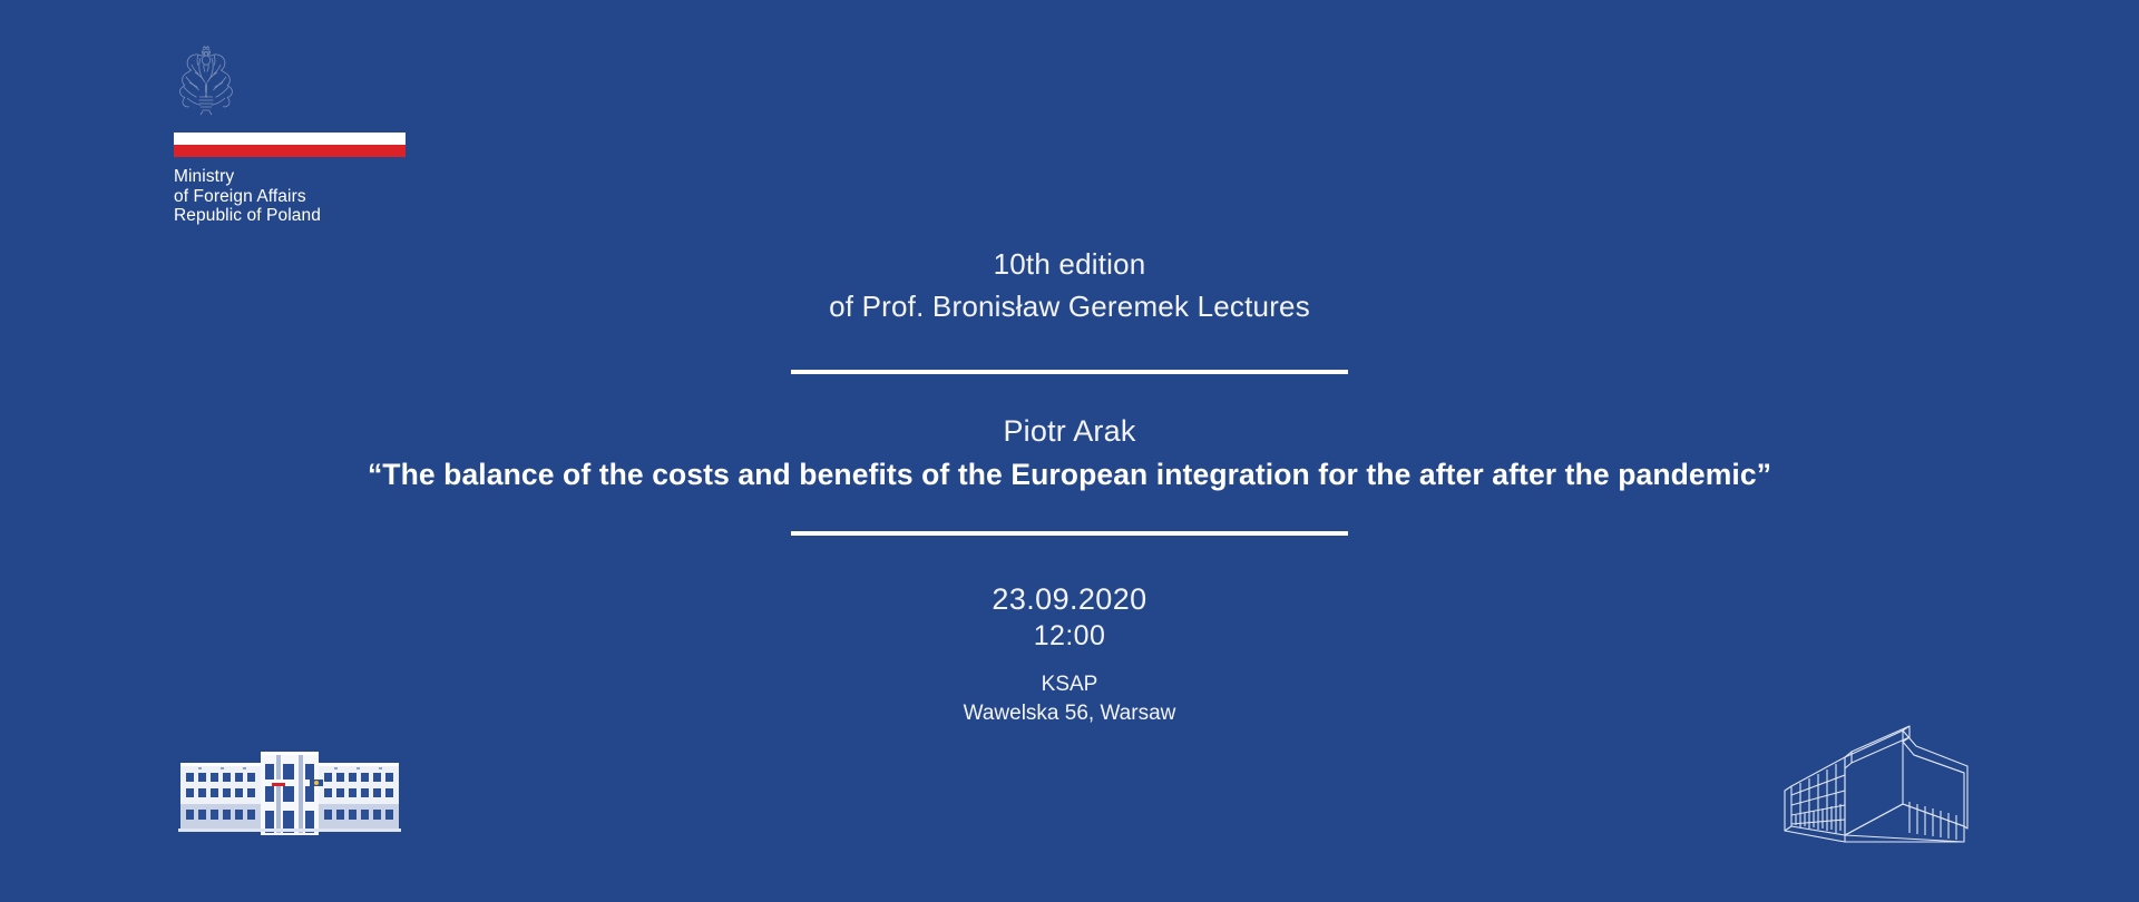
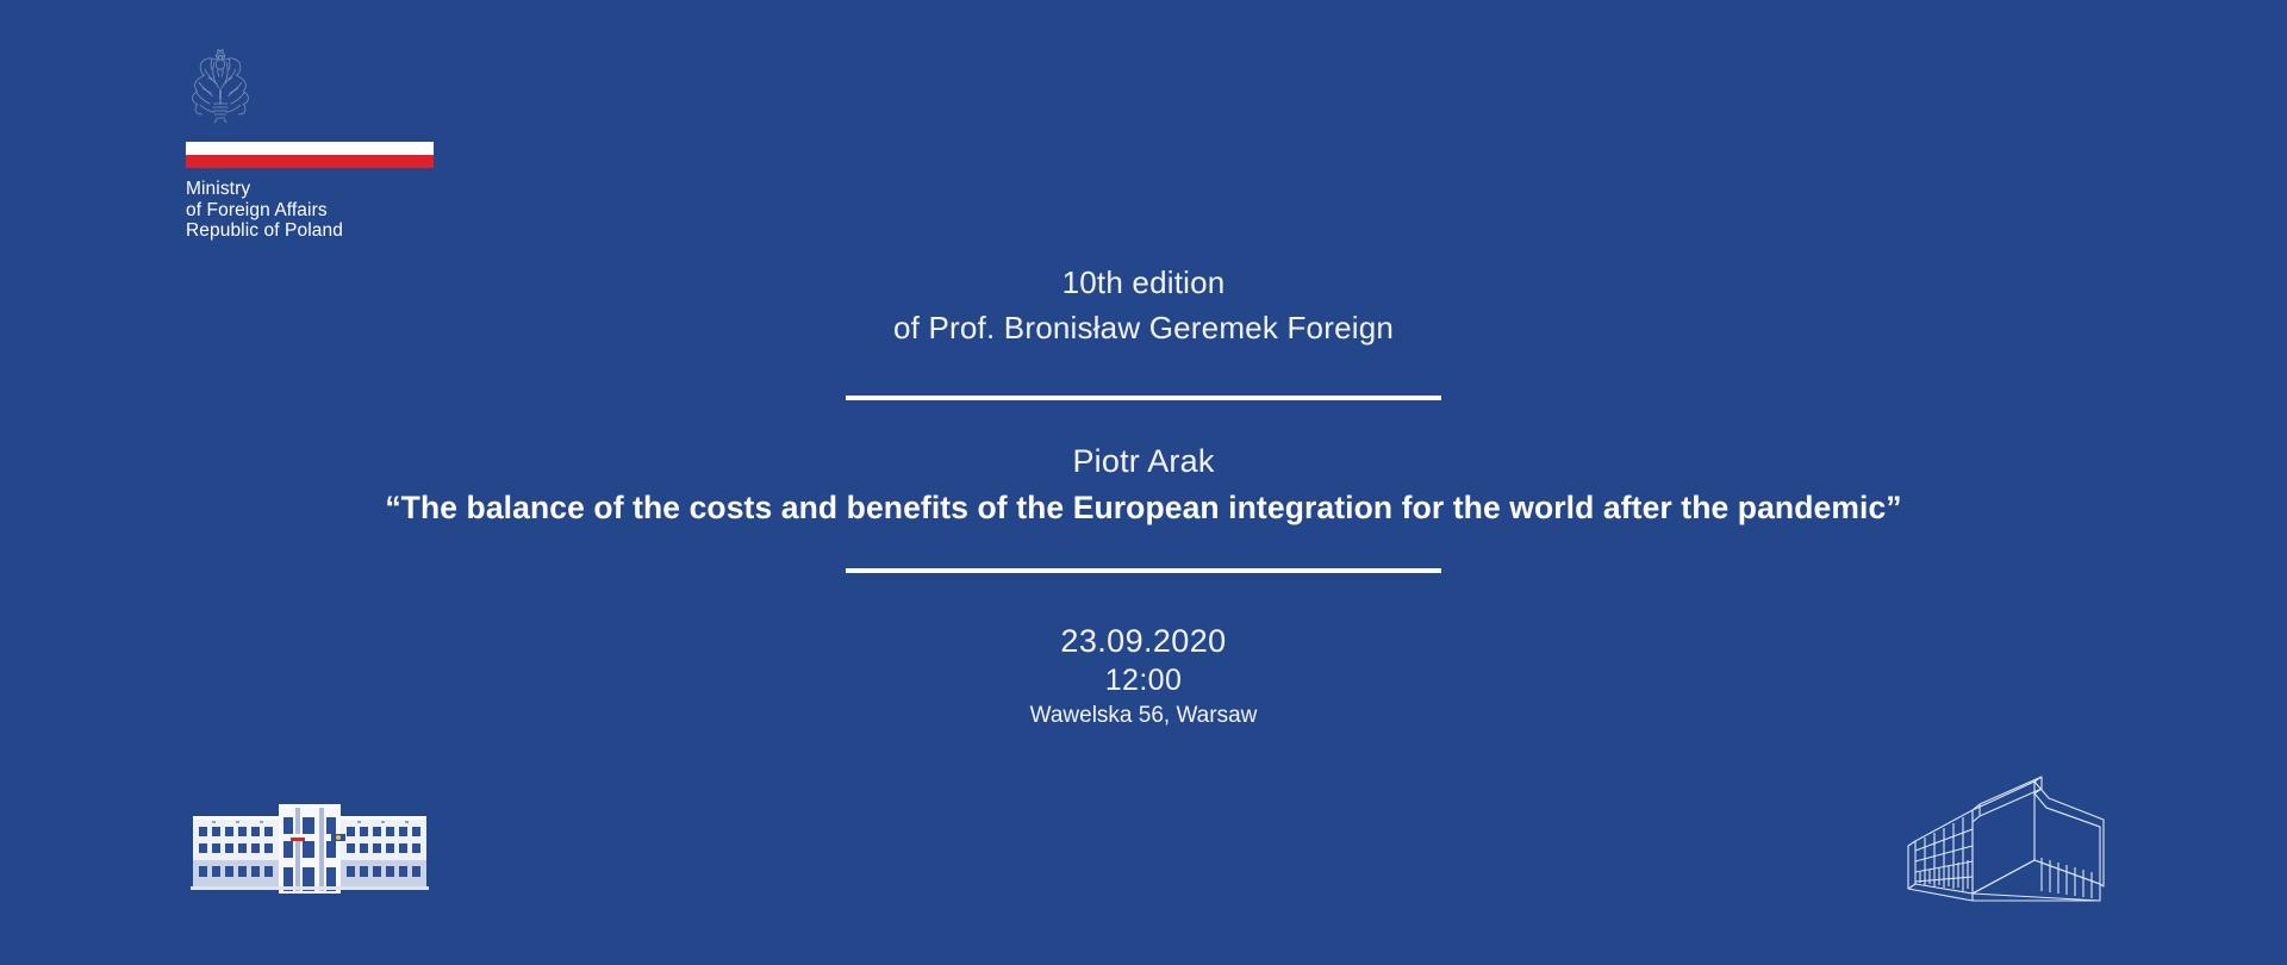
  Ministry
  of Foreign Affairs
  Republic of Poland
  10th edition
- of Prof. Bronisław Geremek Lectures
+ of Prof. Bronisław Geremek Foreign
  Piotr Arak
- “The balance of the costs and benefits of the European integration for the after after the pandemic”
+ “The balance of the costs and benefits of the European integration for the world after the pandemic”
  23.09.2020
  12:00
- KSAP
  Wawelska 56, Warsaw
